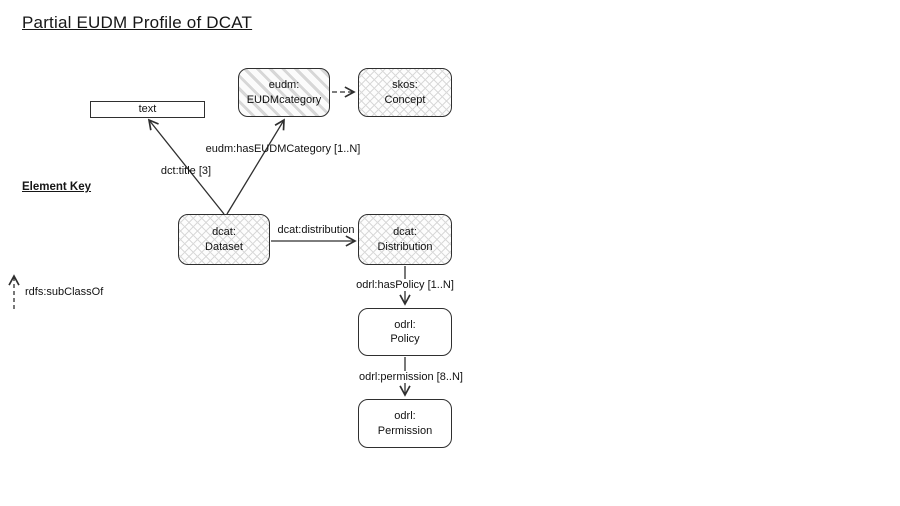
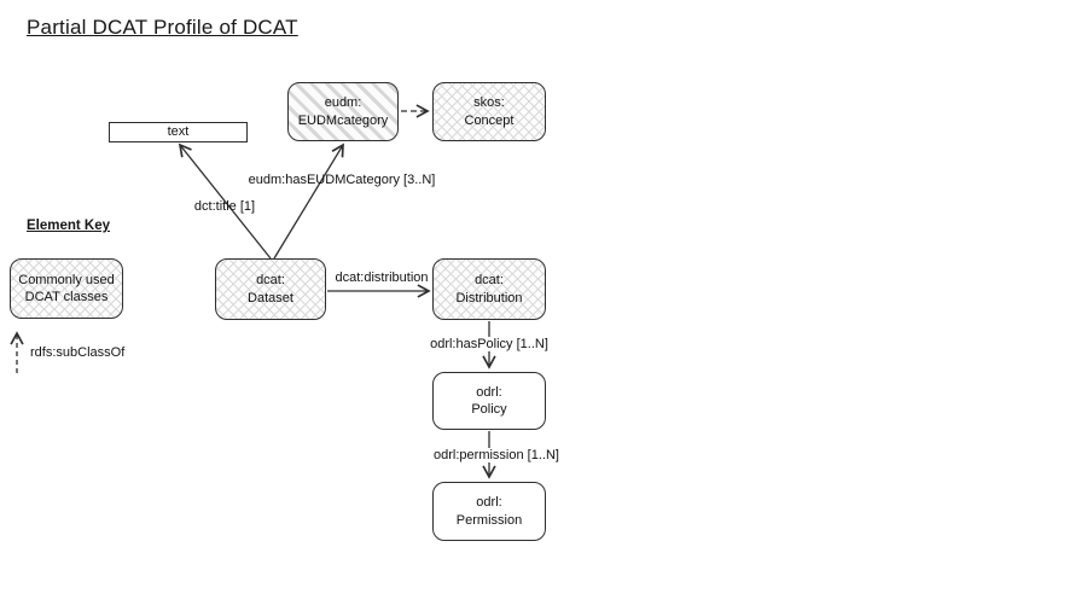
- Partial EUDM Profile of DCAT
+ Partial DCAT Profile of DCAT
  text
  eudm:
  EUDMcategory
  skos:
  Concept
  dcat:
  Dataset
  dcat:
  Distribution
  odrl:
  Policy
  odrl:
  Permission
- dct:title [3]
+ dct:title [1]
- eudm:hasEUDMCategory [1..N]
+ eudm:hasEUDMCategory [3..N]
  dcat:distribution
  odrl:hasPolicy [1..N]
- odrl:permission [8..N]
+ odrl:permission [1..N]
  Element Key
+ Commonly used
+ DCAT classes
  rdfs:subClassOf
